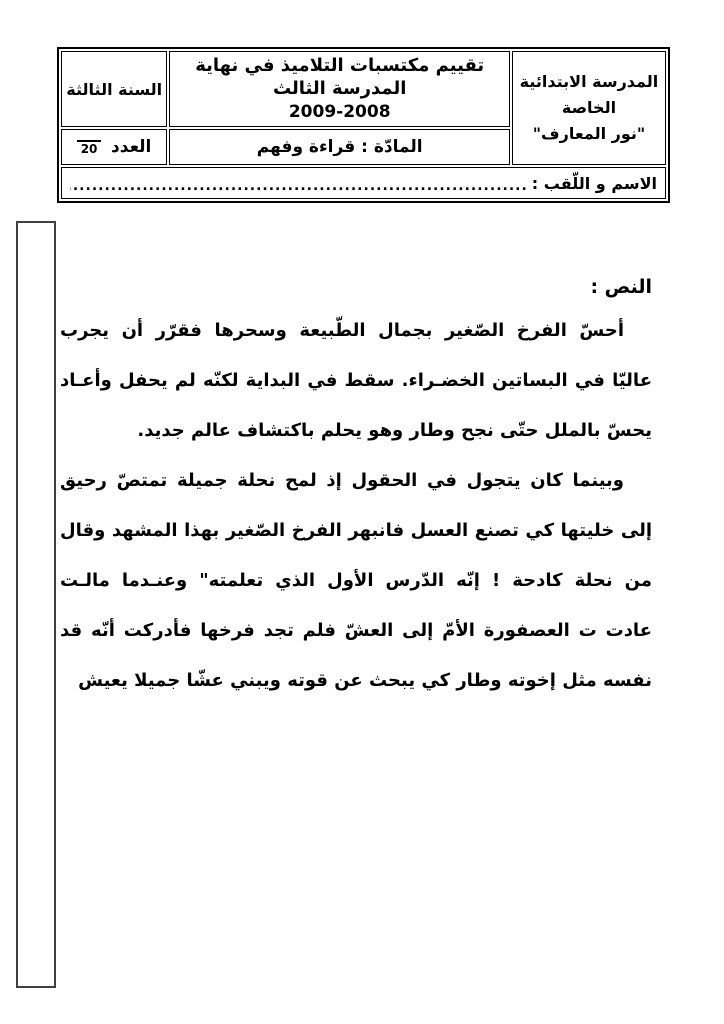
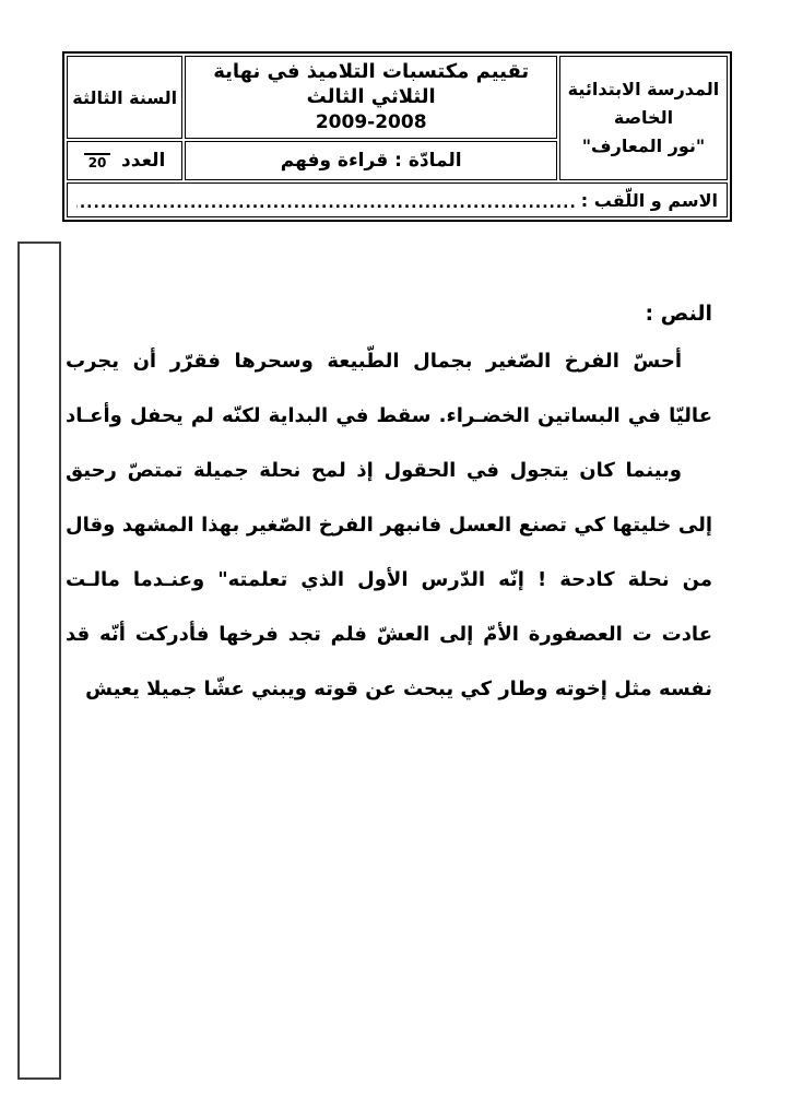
- المدرسة الابتدائية الخاصة "نور المعارف"	تقييم مكتسبات التلاميذ في نهاية المدرسة الثالث 2009-2008	السنة الثالثة
+ المدرسة الابتدائية الخاصة "نور المعارف"	تقييم مكتسبات التلاميذ في نهاية الثلاثي الثالث 2009-2008	السنة الثالثة
  المادّة : قراءة وفهم	العدد 20
  النص :
  أحسّ الفرخ الصّغير بجمال الطّبيعة وسحرها فقرّر أن يجرب
  عاليّا في البساتين الخضـراء. سقط في البداية لكنّه لم يحفل وأعـاد
- يحسّ بالملل حتّى نجح وطار وهو يحلم باكتشاف عالم جديد.
  وبينما كان يتجول في الحقول إذ لمح نحلة جميلة تمتصّ رحيق
  إلى خليتها كي تصنع العسل فانبهر الفرخ الصّغير بهذا المشهد وقال
  من نحلة كادحة ! إنّه الدّرس الأول الذي تعلمته" وعنـدما مالـت
  عادت ت العصفورة الأمّ إلى العشّ فلم تجد فرخها فأدركت أنّه قد
  نفسه مثل إخوته وطار كي يبحث عن قوته ويبني عشّا جميلا يعيش
